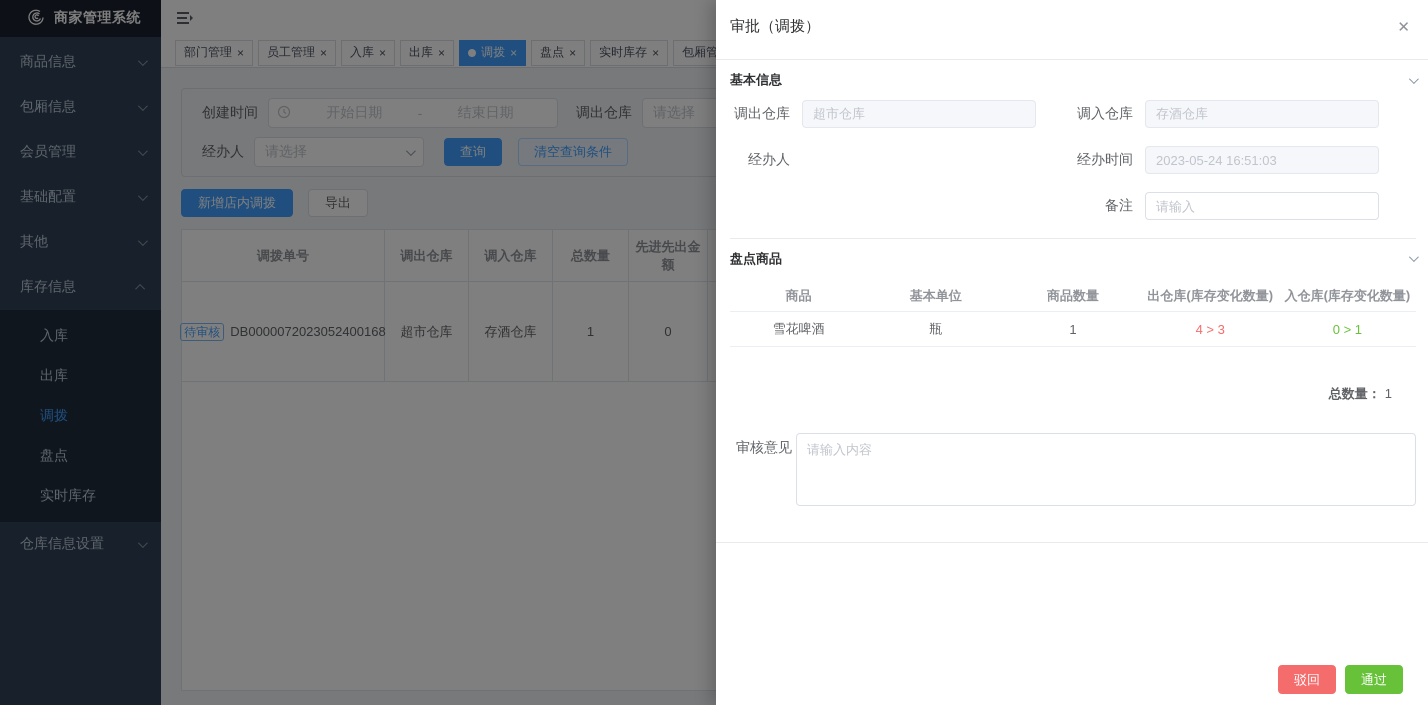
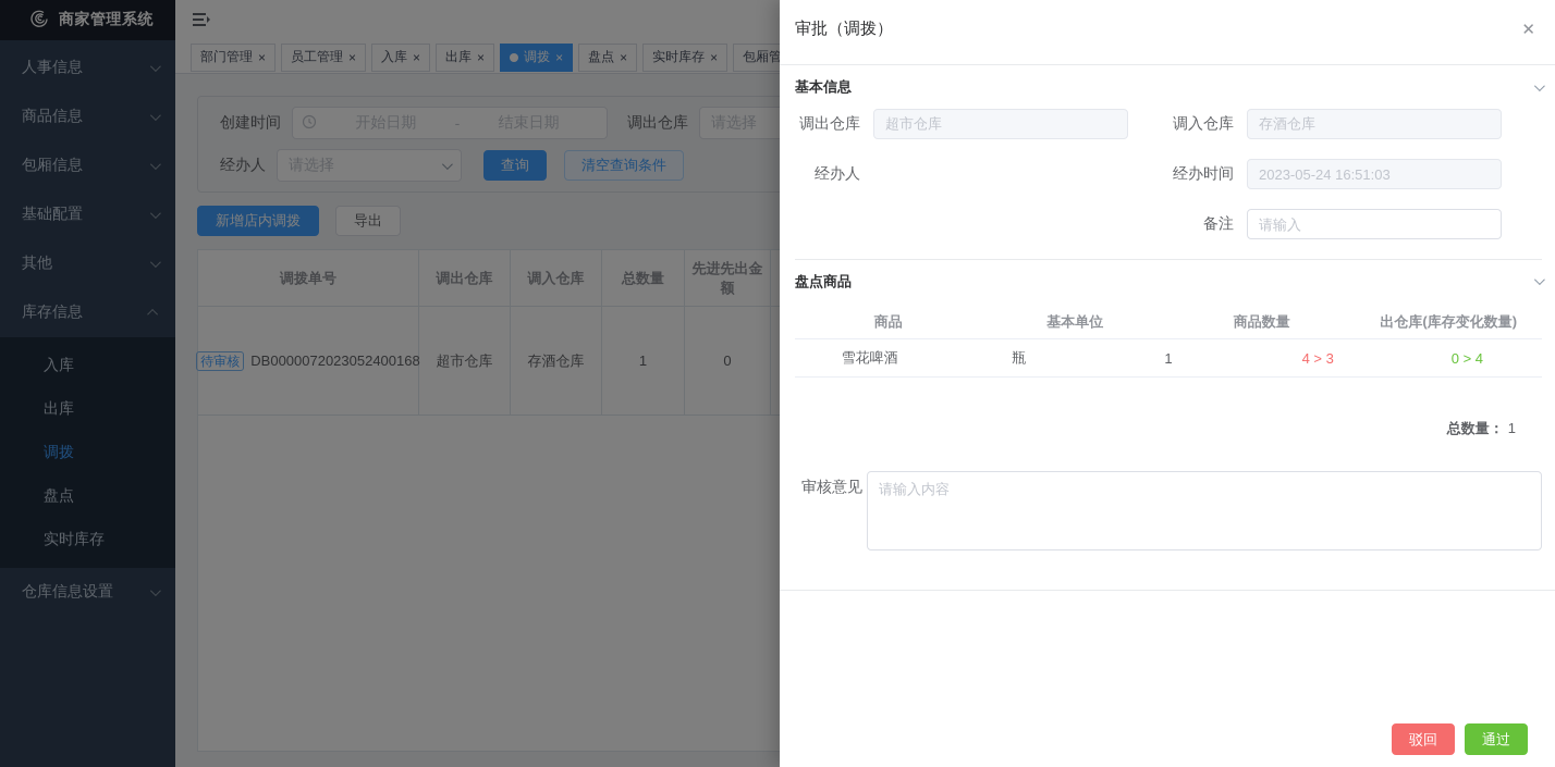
  商家管理系统
+ 人事信息
  商品信息
  包厢信息
- 会员管理
  基础配置
  其他
  库存信息
  入库
  出库
  调拨
  盘点
  实时库存
  仓库信息设置
  部门管理
  ×
  员工管理
  ×
  入库
  ×
  出库
  ×
  调拨
  ×
  盘点
  ×
  实时库存
  ×
  包厢管
  创建时间
  开始日期
  -
  结束日期
  调出仓库
  请选择
  经办人
  请选择
  查询
  清空查询条件
  新增店内调拨
  导出
  调拨单号
  调出仓库
  调入仓库
  总数量
  先进先出金额
  待审核
  DB0000072023052400168
  超市仓库
  存酒仓库
  1
  0
  审批（调拨）
  ✕
  基本信息
  调出仓库
  超市仓库
  调入仓库
  存酒仓库
  经办人
  经办时间
  2023-05-24 16:51:03
  备注
  请输入
  盘点商品
  商品
  基本单位
  商品数量
  出仓库(库存变化数量)
- 入仓库(库存变化数量)
  雪花啤酒
  瓶
  1
  4 > 3
- 0 > 1
+ 0 > 4
  总数量： 1
  审核意见
  请输入内容
  驳回
  通过
